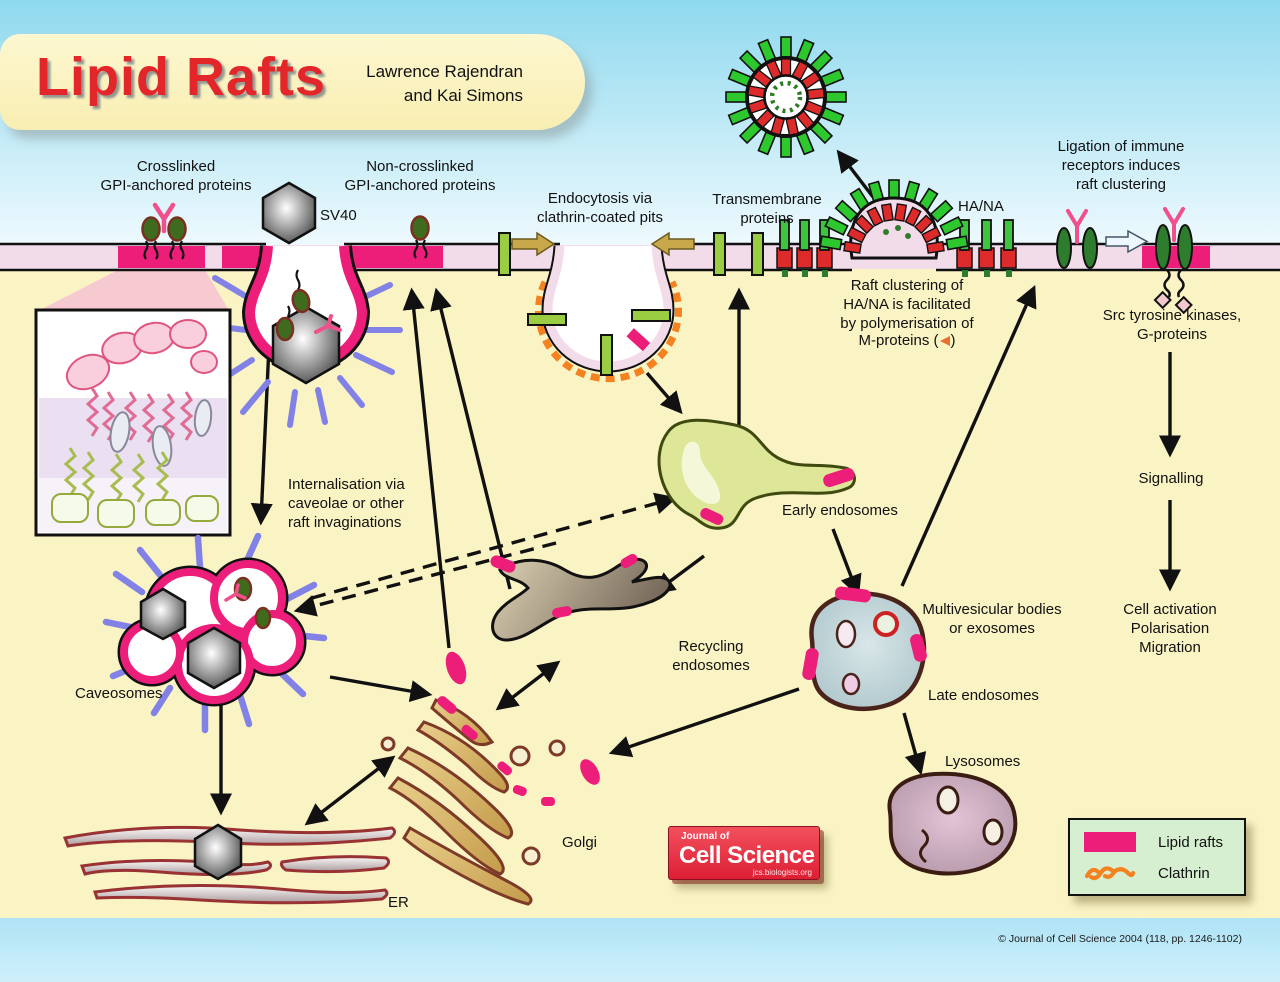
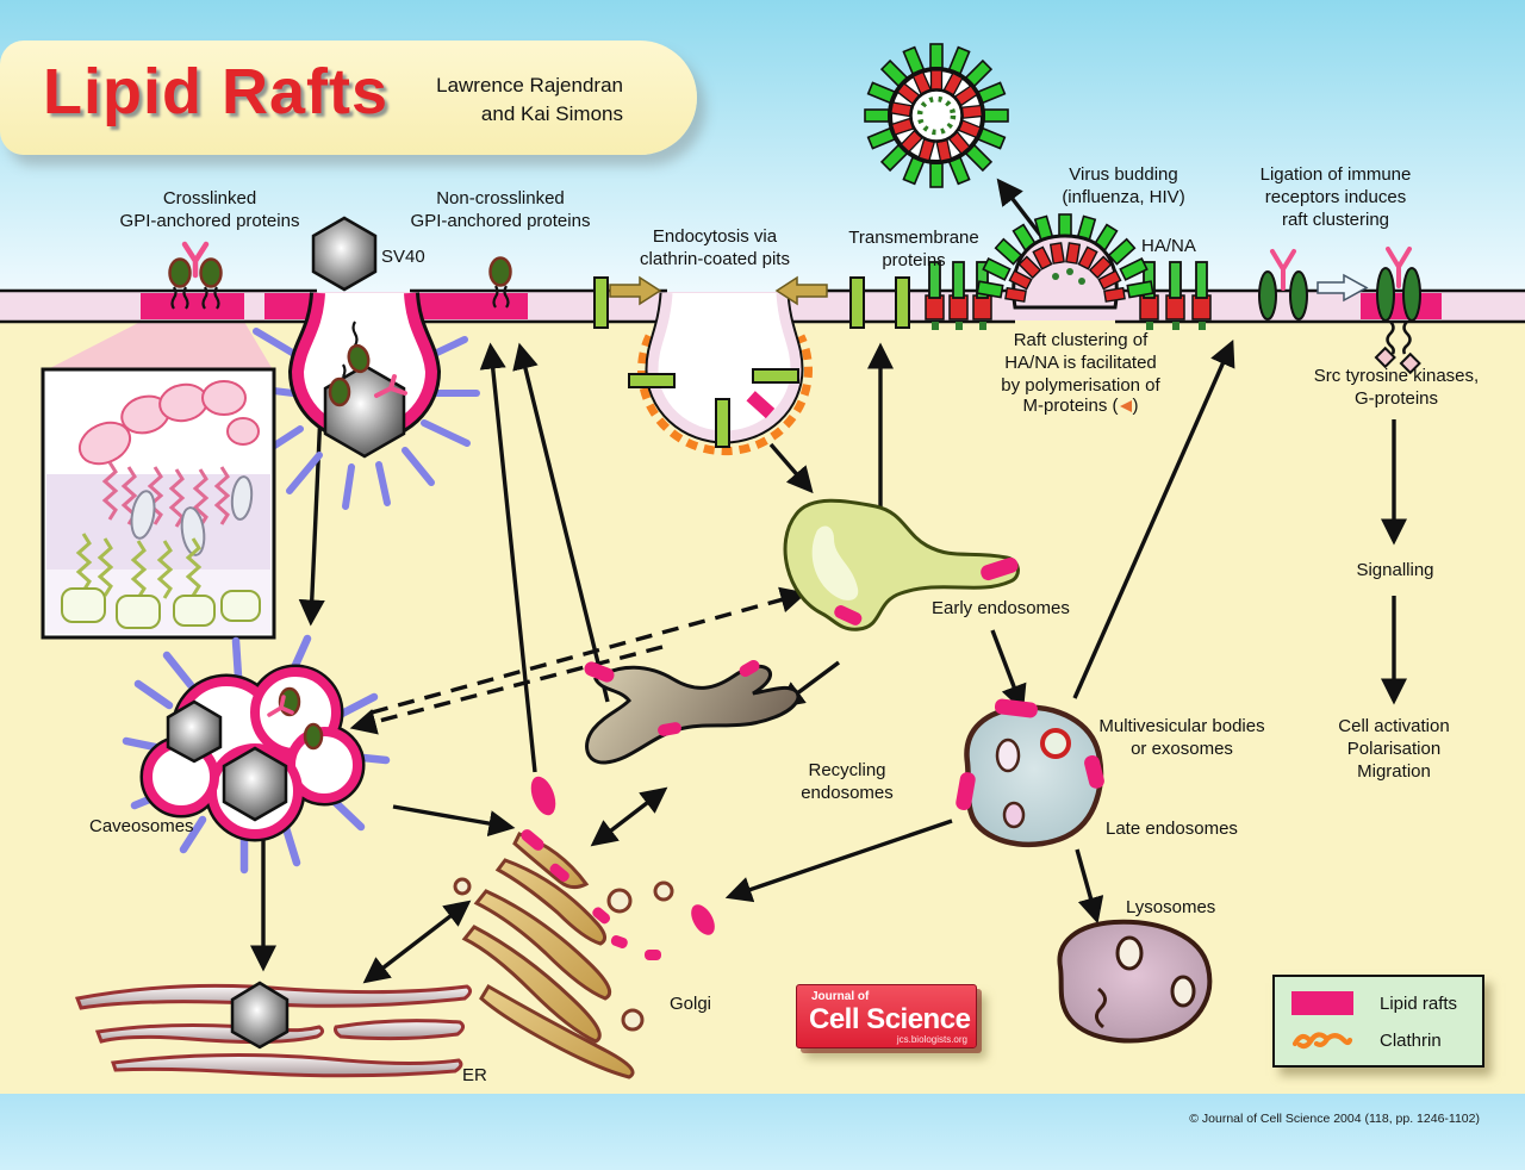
  Lipid Rafts
  Lawrence Rajendran
  and Kai Simons
  Crosslinked
  GPI-anchored proteins
  SV40
  Non-crosslinked
  GPI-anchored proteins
  Endocytosis via
  clathrin-coated pits
  Transmembrane
  proteins
+ Virus budding
+ (influenza, HIV)
  HA/NA
  Ligation of immune
  receptors induces
  raft clustering
  Raft clustering of
  HA/NA is facilitated
  by polymerisation of
  M-proteins ( )
  Src tyrosine kinases,
  G-proteins
  Signalling
  Cell activation
  Polarisation
  Migration
- Internalisation via
- caveolae or other
- raft invaginations
  Early endosomes
  Recycling
  endosomes
  Multivesicular bodies
  or exosomes
  Late endosomes
  Lysosomes
  Caveosomes
  Golgi
  ER
  Journal of
  Cell Science
  jcs.biologists.org
  Lipid rafts
  Clathrin
  © Journal of Cell Science 2004 (118, pp. 1246-1102)
